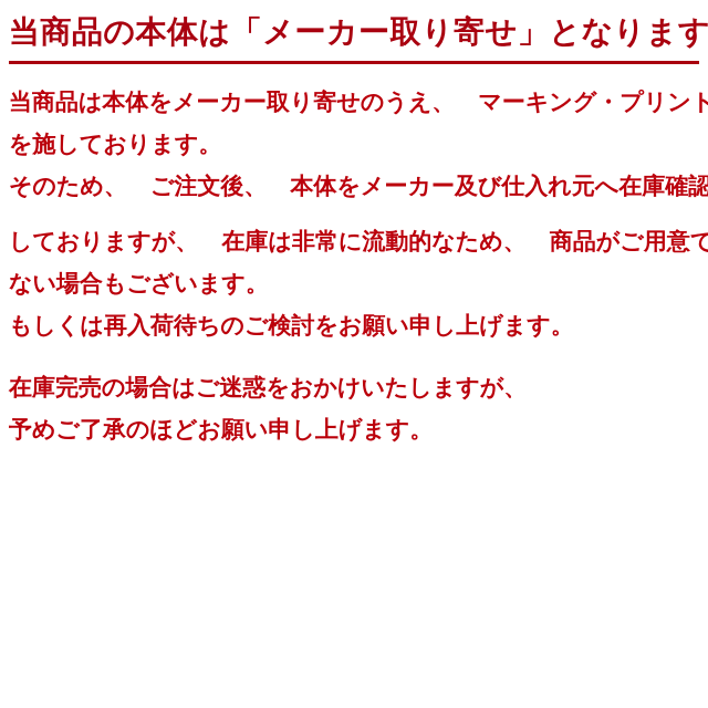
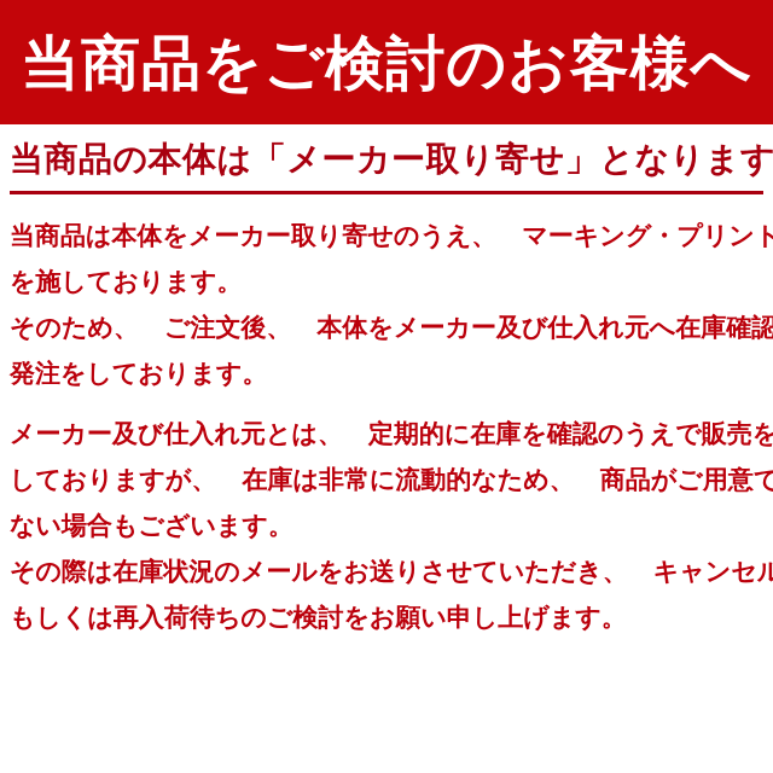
+ 当商品をご検討のお客様へ
  当商品の本体は「メーカー取り寄せ」となります
  当商品は本体をメーカー取り寄せのうえ、 マーキング・プリント
  を施しております。
  そのため、 ご注文後、 本体をメーカー及び仕入れ元へ在庫確認
+ 発注をしております。
+ メーカー及び仕入れ元とは、 定期的に在庫を確認のうえで販売を
  しておりますが、 在庫は非常に流動的なため、 商品がご用意で
  ない場合もございます。
+ その際は在庫状況のメールをお送りさせていただき、 キャンセル
  もしくは再入荷待ちのご検討をお願い申し上げます。
- 在庫完売の場合はご迷惑をおかけいたしますが、
- 予めご了承のほどお願い申し上げます。
